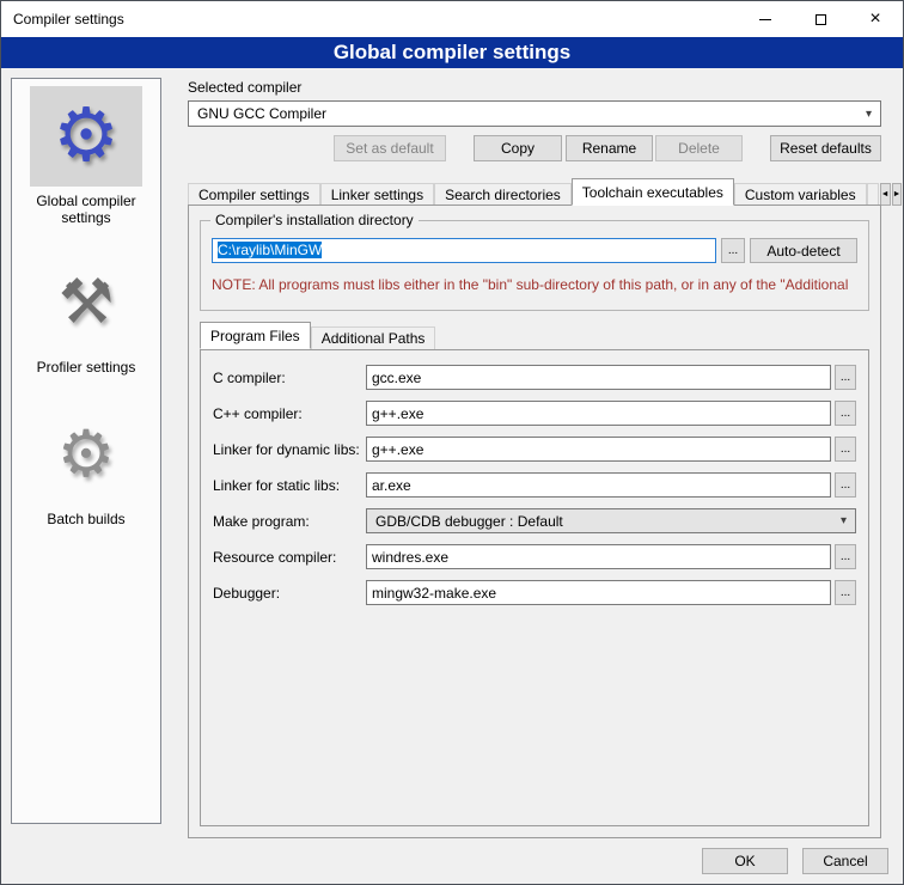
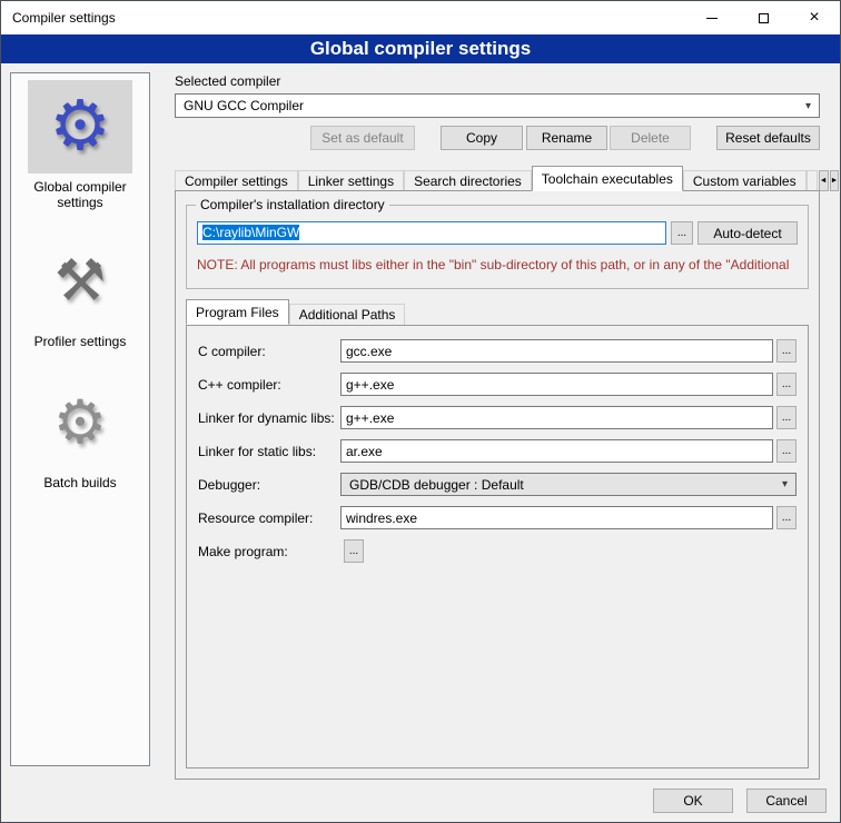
  Compiler settings
  ×
  Global compiler settings
  ⚙
  Global compiler settings
  ⚒
  Profiler settings
  ⚙
  Batch builds
  Selected compiler
  GNU GCC Compiler
  ▾
  Set as default
  Copy
  Rename
  Delete
  Reset defaults
  Compiler settings
  Linker settings
  Search directories
  Toolchain executables
  Custom variables
  Compiler's installation directory
  C:\raylib\MinGW
  ...
  Auto-detect
  NOTE: All programs must libs either in the "bin" sub-directory of this path, or in any of the "Additional
  Program Files
  Additional Paths
  C compiler:
  gcc.exe
  ...
  C++ compiler:
  g++.exe
  ...
  Linker for dynamic libs:
  g++.exe
  ...
  Linker for static libs:
  ar.exe
  ...
- Make program:
+ Debugger:
  GDB/CDB debugger : Default
  ▾
  Resource compiler:
  windres.exe
  ...
- Debugger:
+ Make program:
- mingw32-make.exe
  ...
  OK
  Cancel
